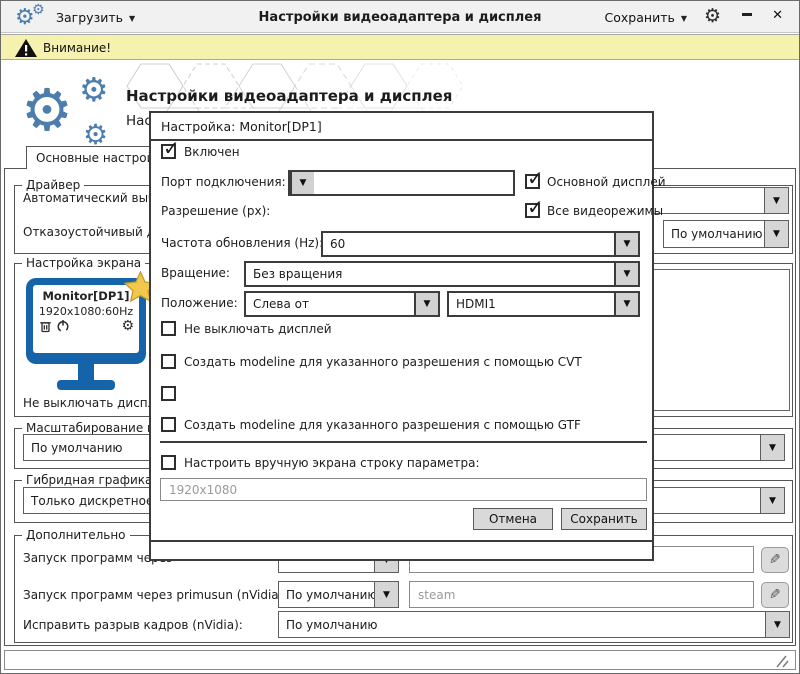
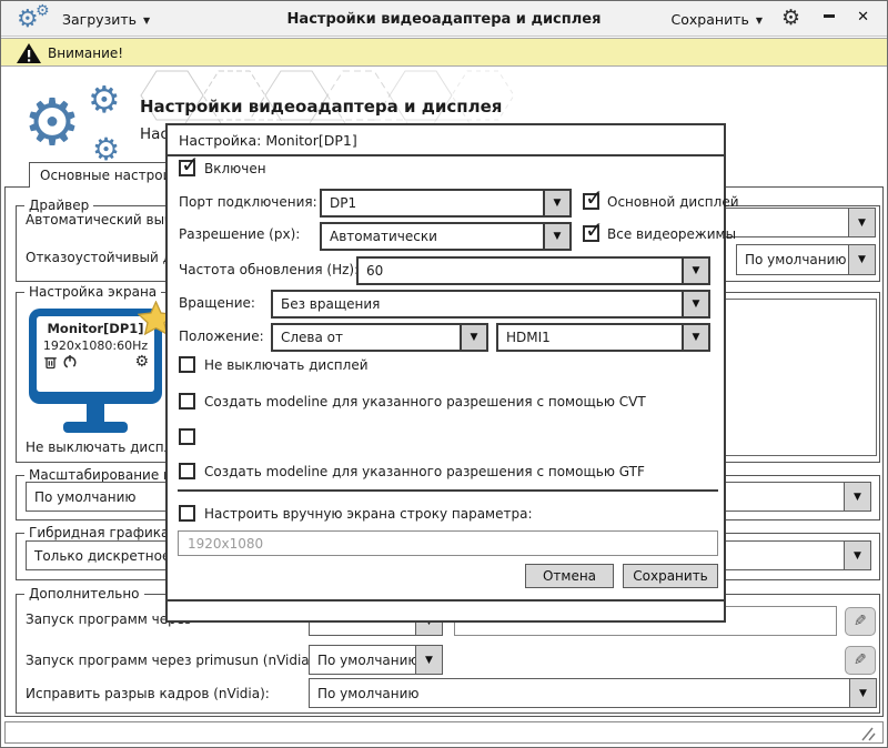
  Загрузить
  Настройки видеоадаптера и дисплея
  Сохранить
  Внимание!
  Настройки видеоадаптера и дисплея
  Основные настро
  Драйвер
  По умолчанию
  Настройка экрана
  Monitor[DP1]
  1920x1080:60Hz
  Не выключать дисп
  Масштабирование
  По умолчанию
  Гибридная график
  Только дискретно
  Дополнительно
  Запуск программ че
  Запуск программ через primusun (nVidia
  По умолчанию
- steam
  Исправить разрыв кадров (nVidia):
  По умолчанию
  Настройка: Monitor[DP1]
  Включен
  Порт подключения:
+ DP1
  Основной дисплей
  Разрешение (px):
+ Автоматически
  Все видеорежимы
  Частота обновления (Hz)
  60
  Вращение:
  Без вращения
  Положение:
  Слева от
  HDMI1
  Не выключать дисплей
  Создать modeline для указанного разрешения с помощью CVT
  Создать modeline для указанного разрешения с помощью GTF
  Настроить вручную экрана строку параметра:
  1920x1080
  Отмена
  Сохранить
